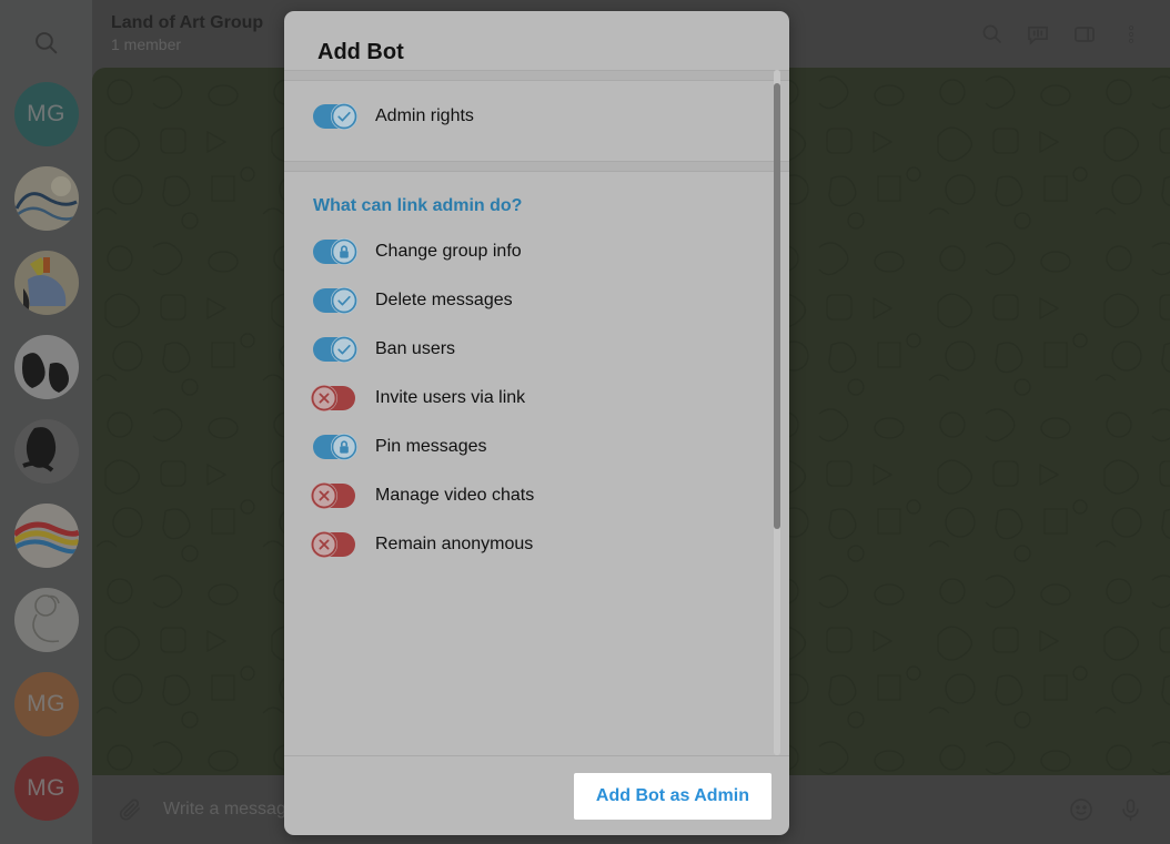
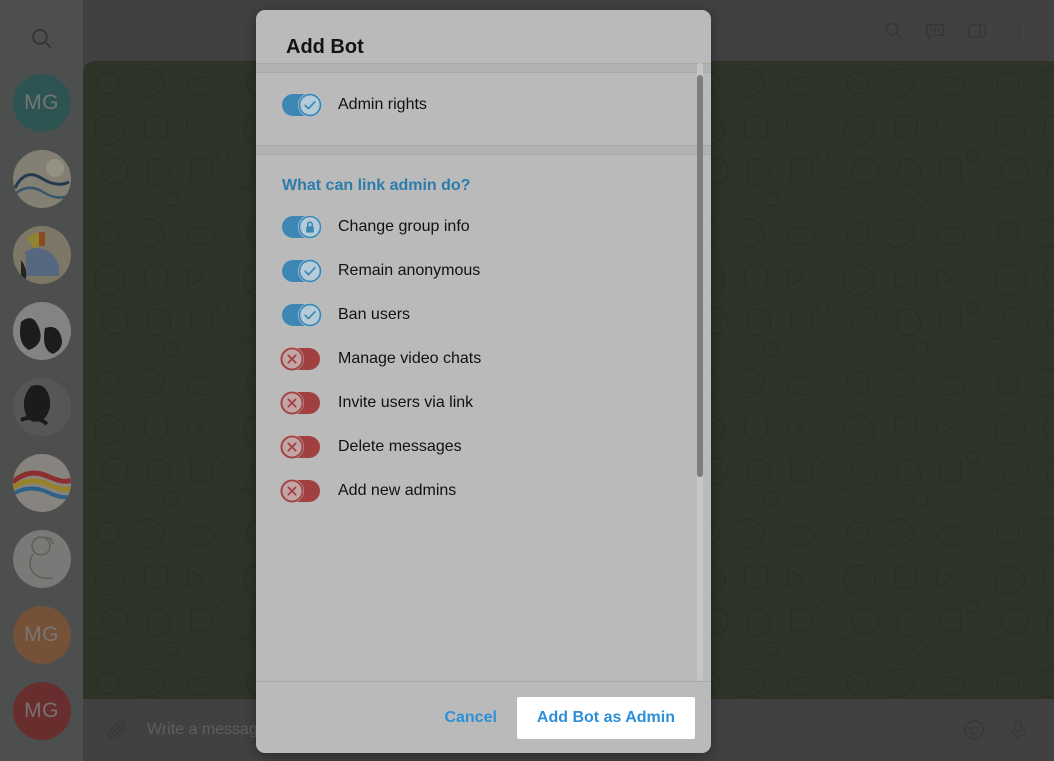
  MG
  MG
  MG
- Land of Art Group
- 1 member
  Write a messag
  Add Bot
  Admin rights
  What can link admin do?
  Change group info
- Delete messages
+ Remain anonymous
  Ban users
- Invite users via link
+ Manage video chats
- Pin messages
- Manage video chats
+ Invite users via link
- Remain anonymous
+ Delete messages
+ Add new admins
+ Cancel
  Add Bot as Admin
